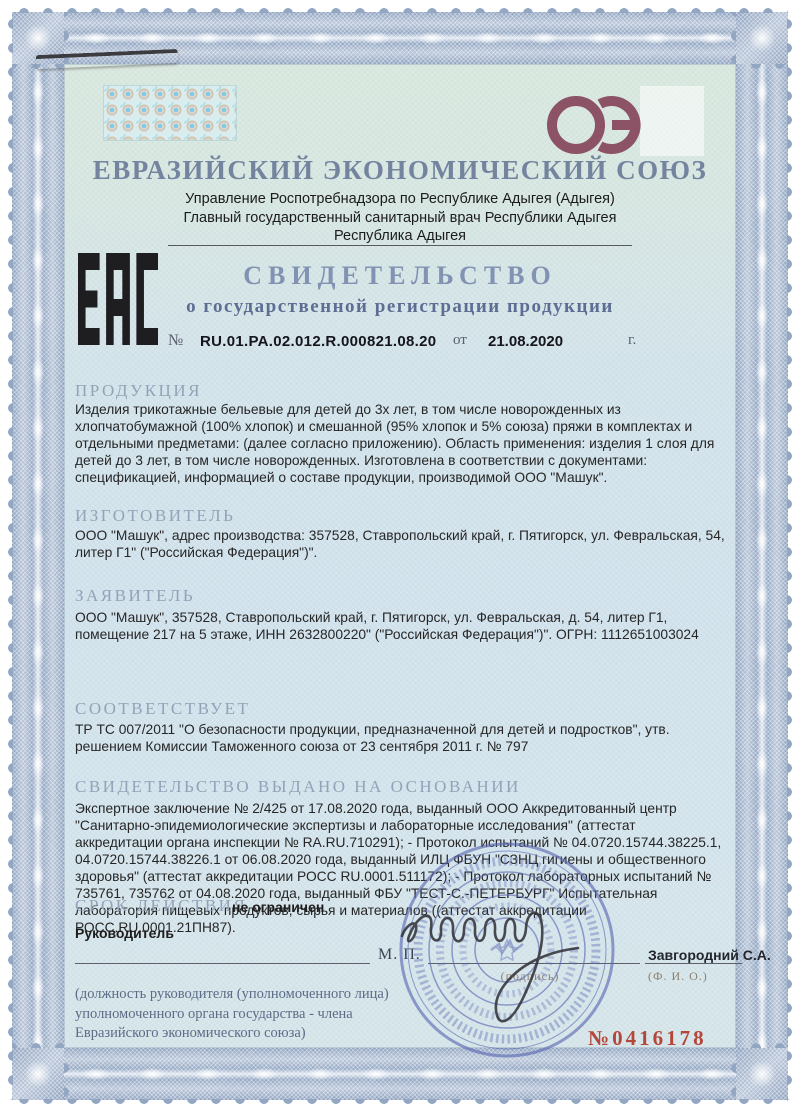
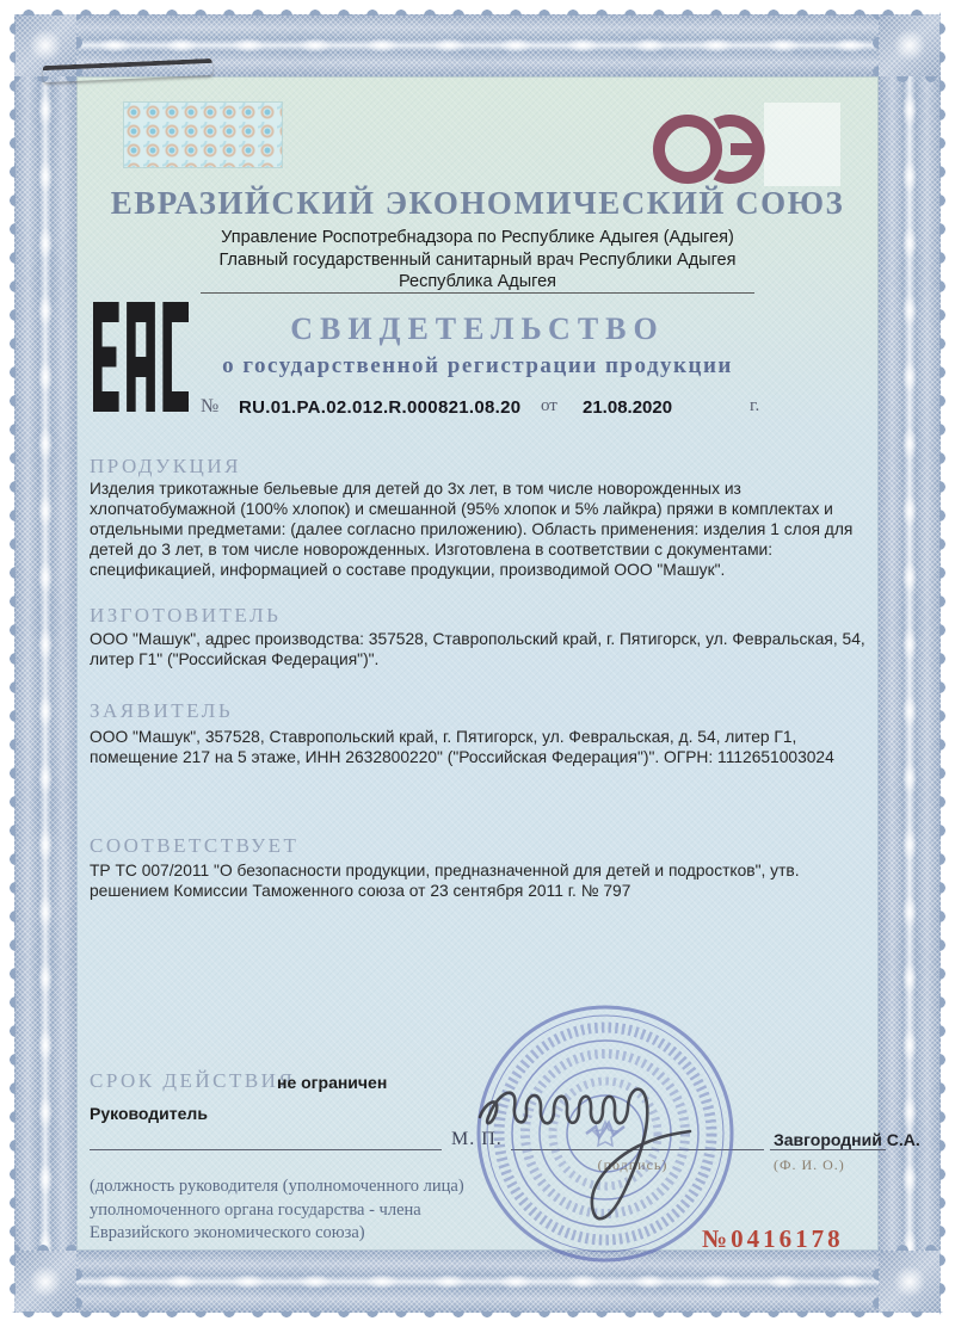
  ЕВРАЗИЙСКИЙ ЭКОНОМИЧЕСКИЙ СОЮЗ
  Управление Роспотребнадзора по Республике Адыгея (Адыгея)
  Главный государственный санитарный врач Республики Адыгея
  Республика Адыгея
  СВИДЕТЕЛЬСТВО
  о государственной регистрации продукции
  №
  RU.01.PA.02.012.R.000821.08.20
  от
  21.08.2020
  г.
  ПРОДУКЦИЯ
- Изделия трикотажные бельевые для детей до 3х лет, в том числе новорожденных из хлопчатобумажной (100% хлопок) и смешанной (95% хлопок и 5% союза) пряжи в комплектах и отдельными предметами: (далее согласно приложению). Область применения: изделия 1 слоя для детей до 3 лет, в том числе новорожденных. Изготовлена в соответствии с документами: спецификацией, информацией о составе продукции, производимой ООО "Машук".
+ Изделия трикотажные бельевые для детей до 3х лет, в том числе новорожденных из хлопчатобумажной (100% хлопок) и смешанной (95% хлопок и 5% лайкра) пряжи в комплектах и отдельными предметами: (далее согласно приложению). Область применения: изделия 1 слоя для детей до 3 лет, в том числе новорожденных. Изготовлена в соответствии с документами: спецификацией, информацией о составе продукции, производимой ООО "Машук".
  ИЗГОТОВИТЕЛЬ
  ООО "Машук", адрес производства: 357528, Ставропольский край, г. Пятигорск, ул. Февральская, 54, литер Г1" ("Российская Федерация")".
  ЗАЯВИТЕЛЬ
  ООО "Машук", 357528, Ставропольский край, г. Пятигорск, ул. Февральская, д. 54, литер Г1, помещение 217 на 5 этаже, ИНН 2632800220" ("Российская Федерация")". ОГРН: 1112651003024
  СООТВЕТСТВУЕТ
  ТР ТС 007/2011 "О безопасности продукции, предназначенной для детей и подростков", утв. решением Комиссии Таможенного союза от 23 сентября 2011 г. № 797
- СВИДЕТЕЛЬСТВО ВЫДАНО НА ОСНОВАНИИ
- Экспертное заключение № 2/425 от 17.08.2020 года, выданный ООО Аккредитованный центр "Санитарно-эпидемиологические экспертизы и лабораторные исследования" (аттестат аккредитации органа инспекции № RA.RU.710291); - Протокол испытаний № 04.0720.15744.38225.1, 04.0720.15744.38226.1 от 06.08.2020 года, выданный ИЛЦ ФБУН "СЗНЦ гигиены и общественного здоровья" (аттестат аккредитации РОСС RU.0001.511172); - Протокол лабораторных испытаний № 735761, 735762 от 04.08.2020 года, выданный ФБУ "ТЕСТ-С.-ПЕТЕРБУРГ" Испытательная лаборатория пищевых продуктов, сырья и материалов ((аттестат аккредитации РОСС.RU.0001.21ПН87).
  СРОК ДЕЙСТВИЯ
  не ограничен
  Руководитель
  М. П.
  (подпись)
  Завгородний С.А.
  (Ф. И. О.)
  (должность руководителя (уполномоченного лица) уполномоченного органа государства - члена Евразийского экономического союза)
  №0416178
